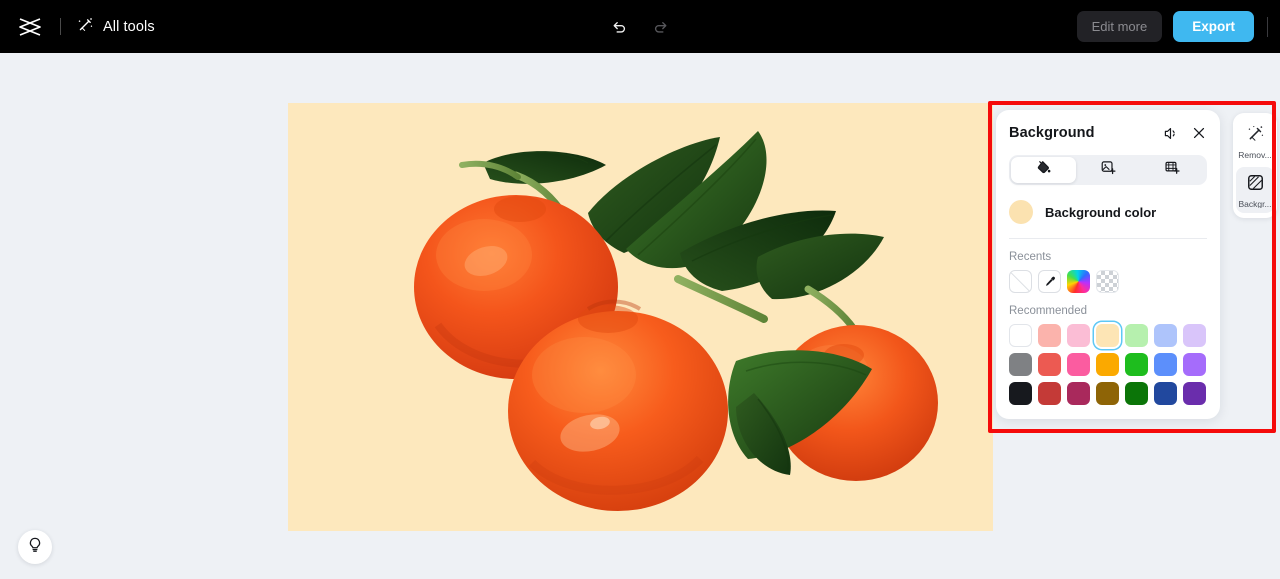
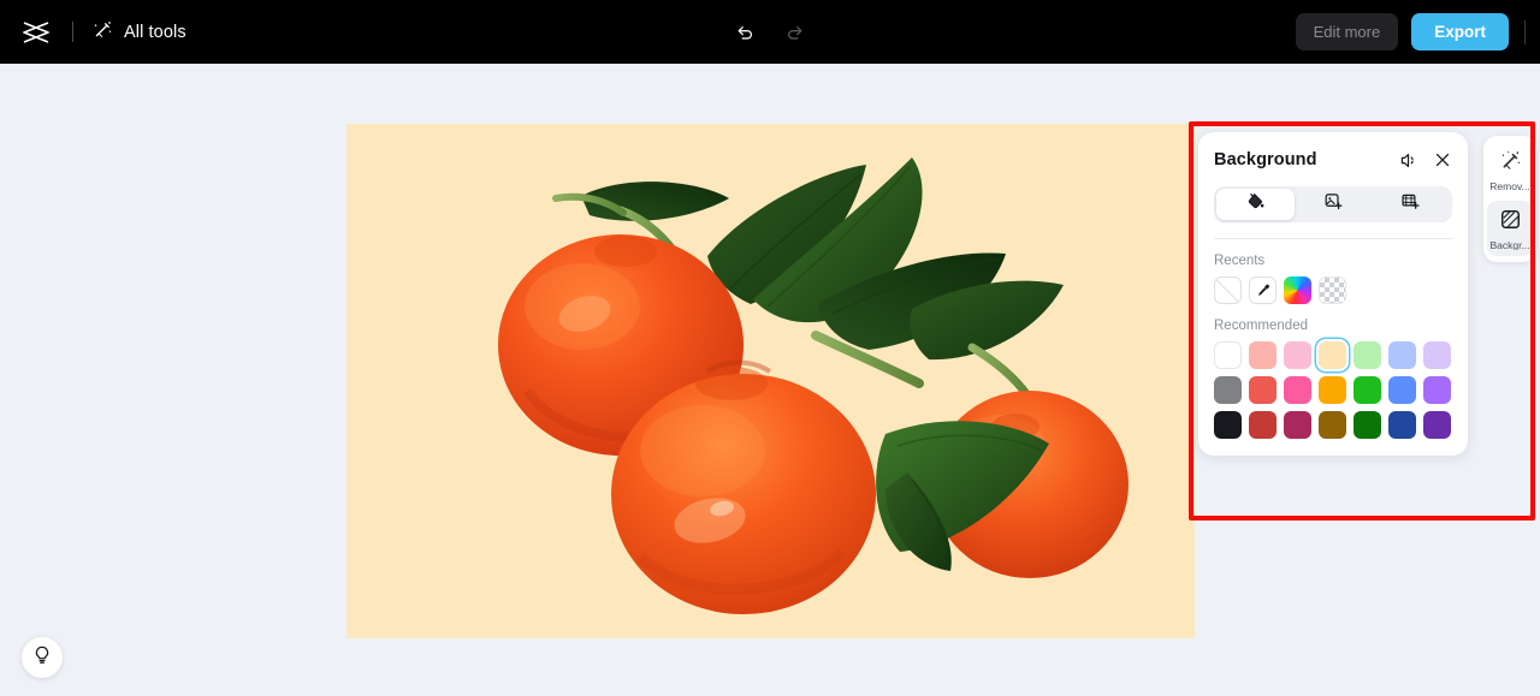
  All tools
  Edit more
  Export
  Remov...
  Backgr...
  Background
- Background color
  Recents
  Recommended
